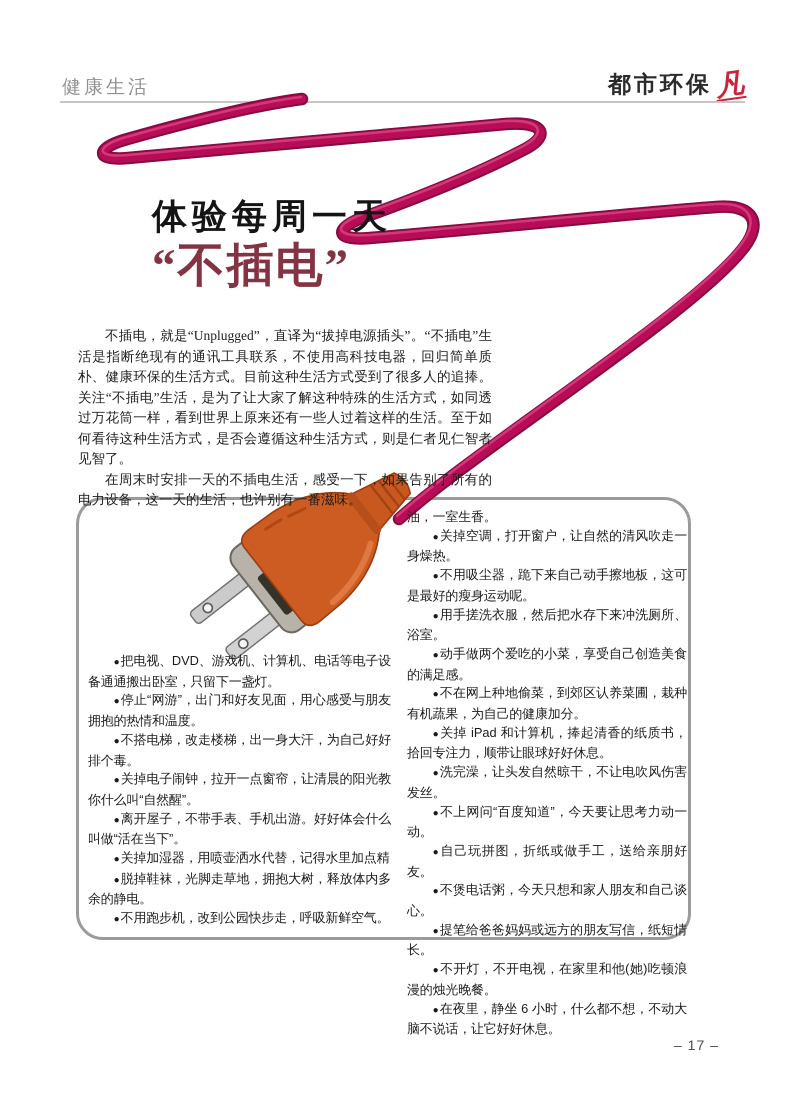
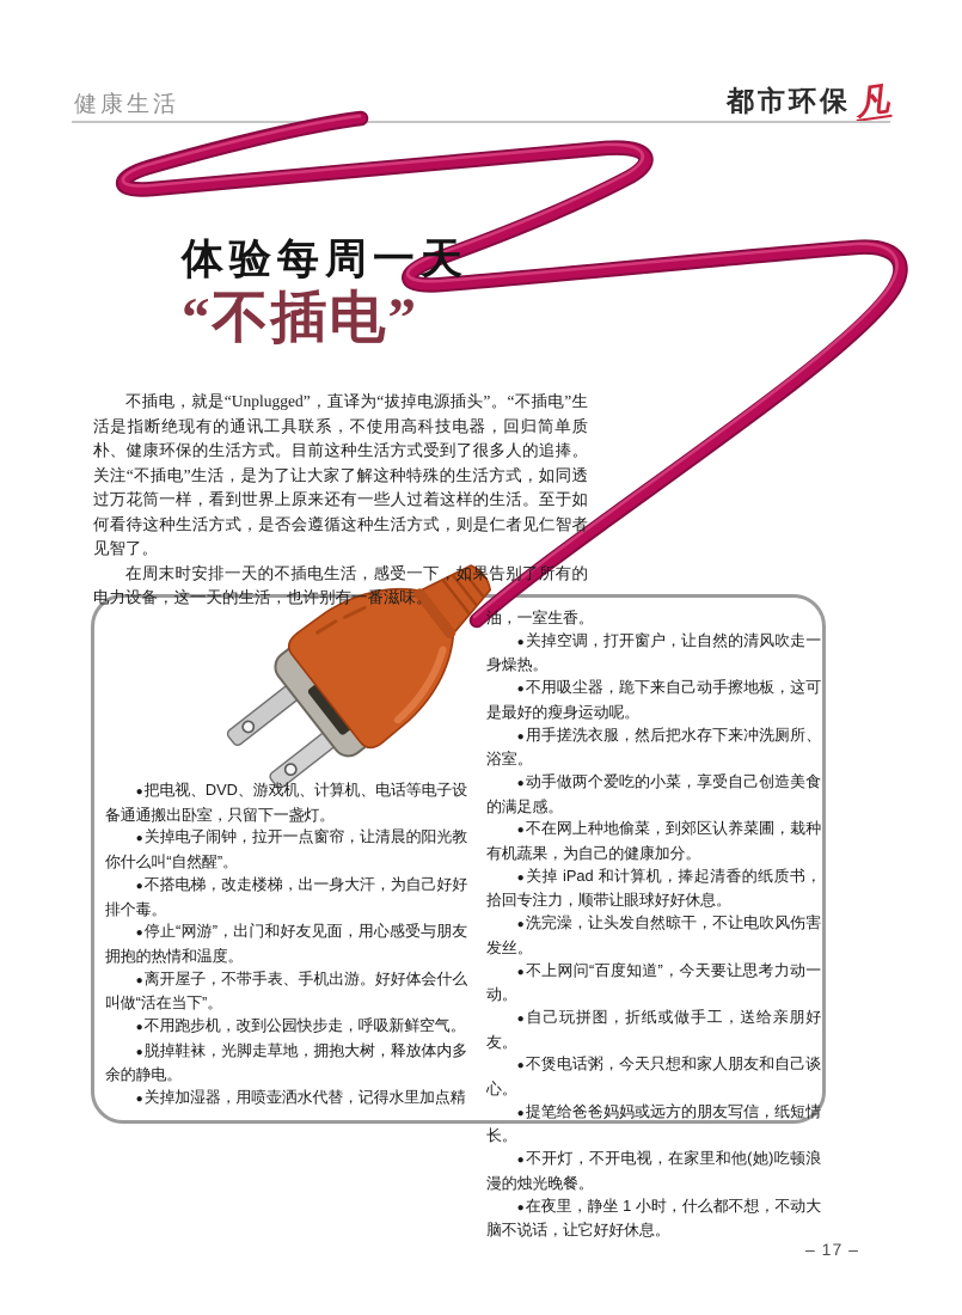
  健康生活
  都市环保
  体验每周一天
  “不插电”
  不插电，就是“Unplugged”，直译为“拔掉电源插头”。“不插电”生活是指断绝现有的通讯工具联系，不使用高科技电器，回归简单质朴、健康环保的生活方式。目前这种生活方式受到了很多人的追捧。关注“不插电”生活，是为了让大家了解这种特殊的生活方式，如同透过万花筒一样，看到世界上原来还有一些人过着这样的生活。至于如何看待这种生活方式，是否会遵循这种生活方式，则是仁者见仁智者见智了。
  在周末时安排一天的不插电生活，感受一下，如果告别了所有的电力设备，这一天的生活，也许别有一番滋味。
  ●把电视、DVD、游戏机、计算机、电话等电子设备通通搬出卧室，只留下一盏灯。
- ●停止“网游”，出门和好友见面，用心感受与朋友拥抱的热情和温度。
+ ●关掉电子闹钟，拉开一点窗帘，让清晨的阳光教你什么叫“自然醒”。
  ●不搭电梯，改走楼梯，出一身大汗，为自己好好排个毒。
- ●关掉电子闹钟，拉开一点窗帘，让清晨的阳光教你什么叫“自然醒”。
+ ●停止“网游”，出门和好友见面，用心感受与朋友拥抱的热情和温度。
  ●离开屋子，不带手表、手机出游。好好体会什么叫做“活在当下”。
- ●关掉加湿器，用喷壶洒水代替，记得水里加点精
+ ●不用跑步机，改到公园快步走，呼吸新鲜空气。
  ●脱掉鞋袜，光脚走草地，拥抱大树，释放体内多余的静电。
- ●不用跑步机，改到公园快步走，呼吸新鲜空气。
+ ●关掉加湿器，用喷壶洒水代替，记得水里加点精
  油，一室生香。
  ●关掉空调，打开窗户，让自然的清风吹走一身燥热。
  ●不用吸尘器，跪下来自己动手擦地板，这可是最好的瘦身运动呢。
  ●用手搓洗衣服，然后把水存下来冲洗厕所、浴室。
  ●动手做两个爱吃的小菜，享受自己创造美食的满足感。
  ●不在网上种地偷菜，到郊区认养菜圃，栽种有机蔬果，为自己的健康加分。
  ●关掉 iPad 和计算机，捧起清香的纸质书，拾回专注力，顺带让眼球好好休息。
  ●洗完澡，让头发自然晾干，不让电吹风伤害发丝。
  ●不上网问“百度知道”，今天要让思考力动一动。
  ●自己玩拼图，折纸或做手工，送给亲朋好友。
  ●不煲电话粥，今天只想和家人朋友和自己谈心。
  ●提笔给爸爸妈妈或远方的朋友写信，纸短情长。
  ●不开灯，不开电视，在家里和他(她)吃顿浪漫的烛光晚餐。
- ●在夜里，静坐 6 小时，什么都不想，不动大脑不说话，让它好好休息。
+ ●在夜里，静坐 1 小时，什么都不想，不动大脑不说话，让它好好休息。
  – 17 –
